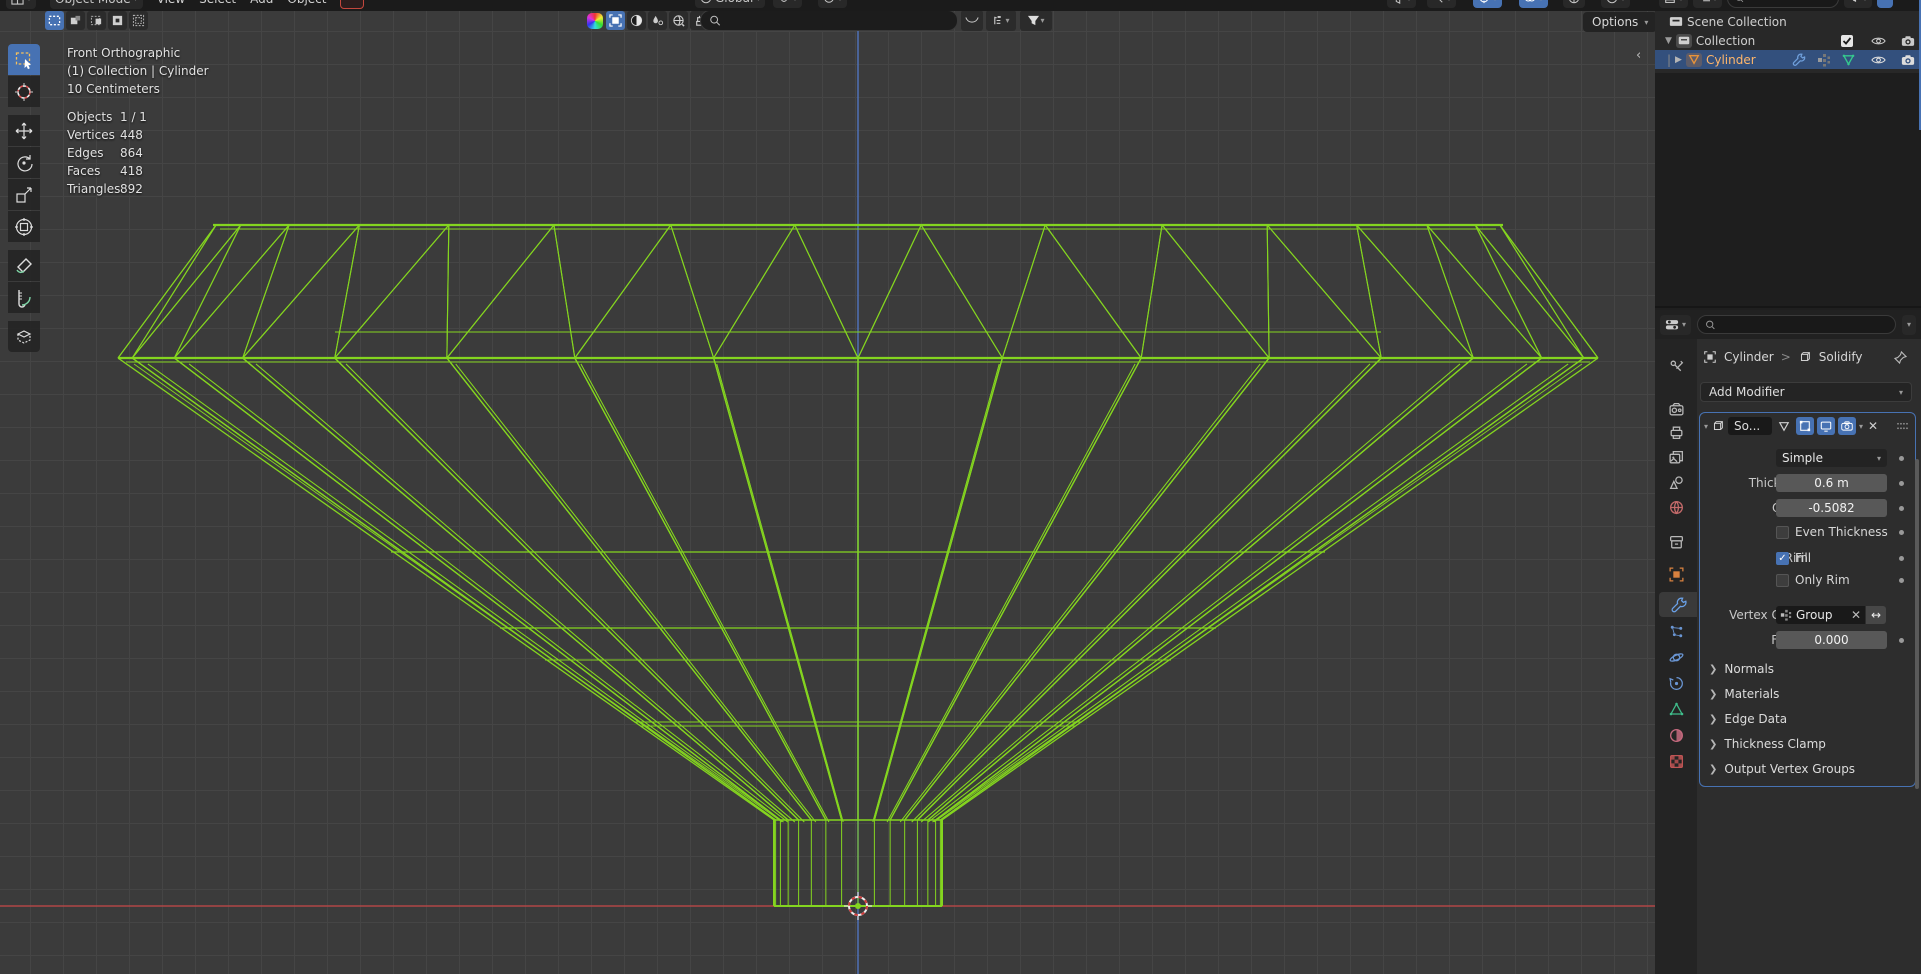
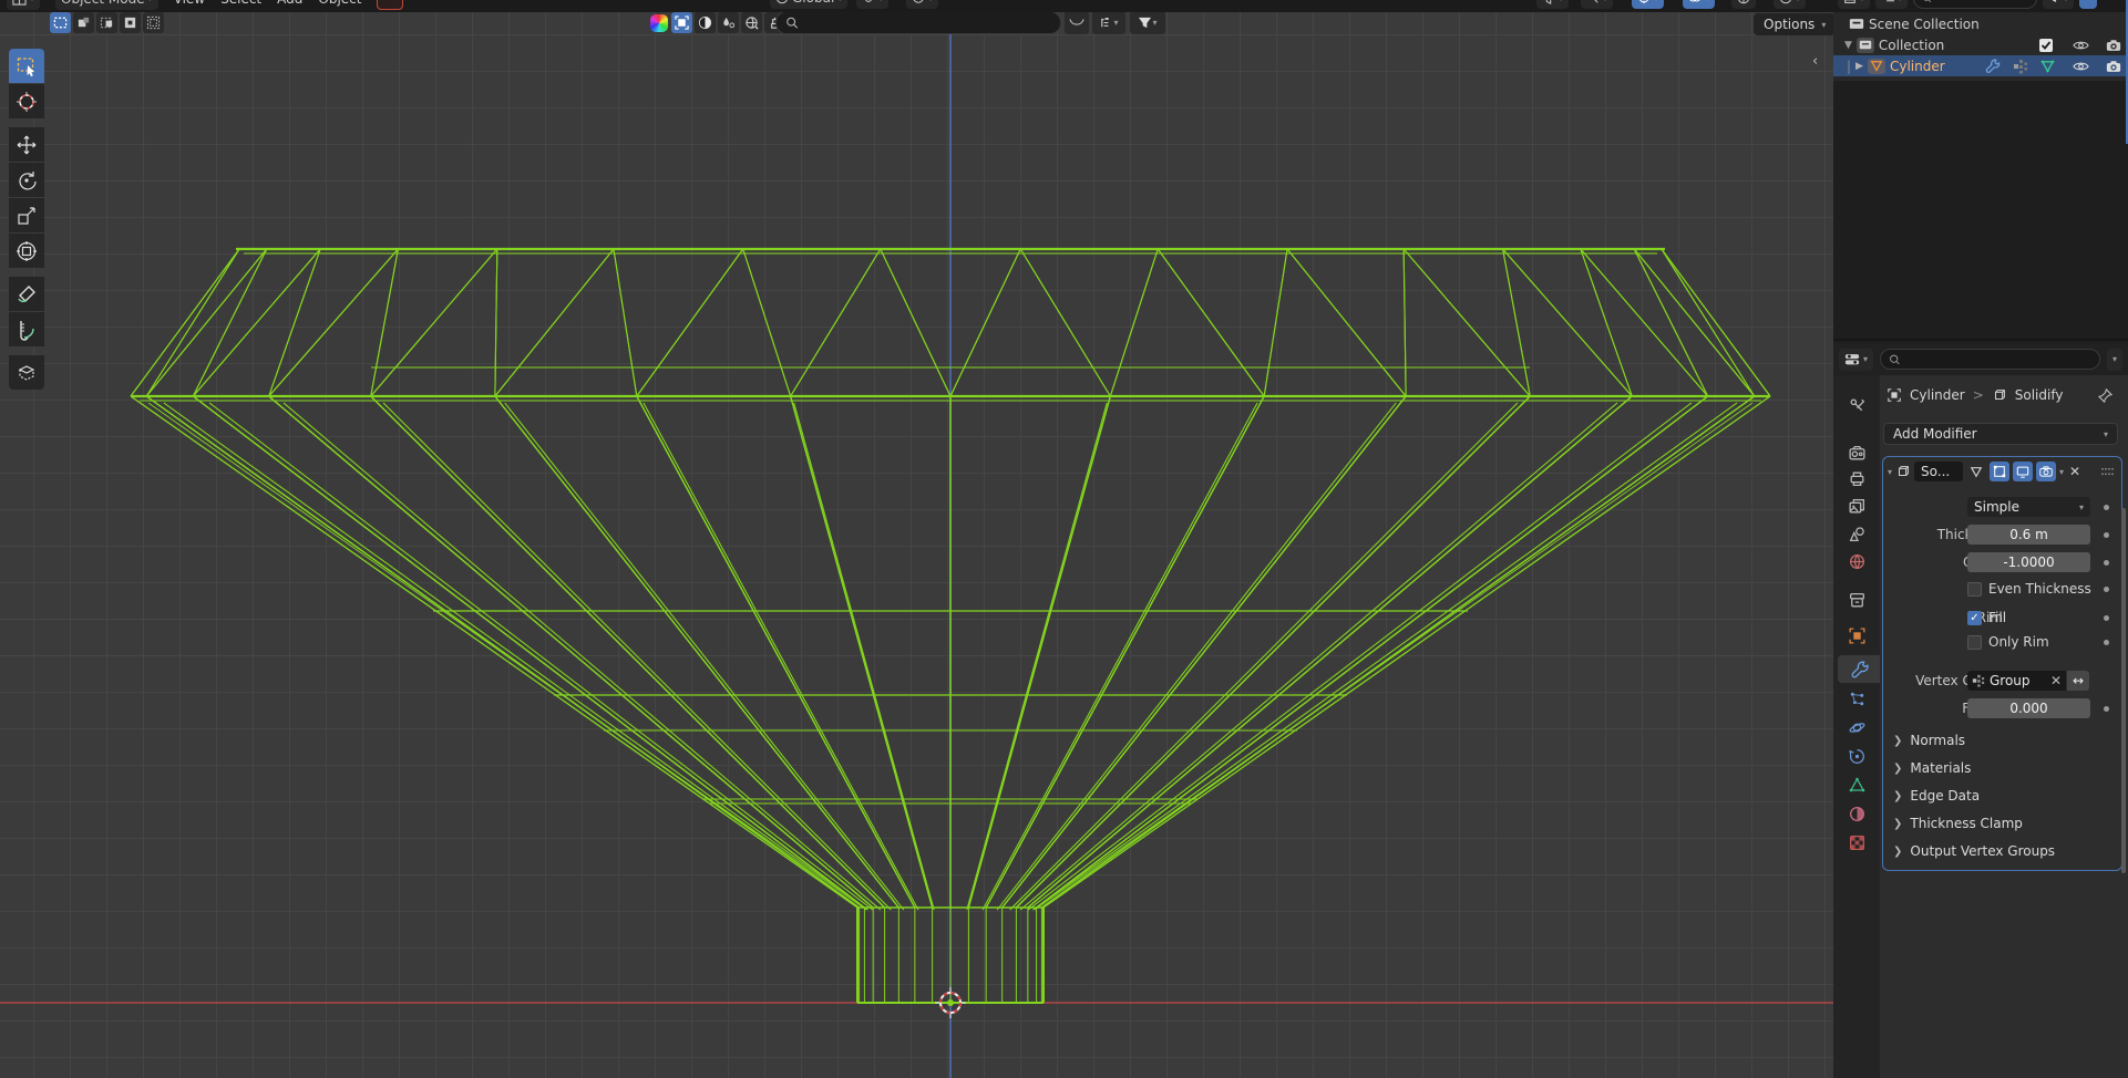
  ▾
  ▾
  Options
  ▾
- Front Orthographic
- (1) Collection | Cylinder
- 10 Centimeters
- Objects
- 1 / 1
- Vertices
- 448
- Edges
- 864
- Faces
- 418
- Triangles
- 892
  ‹
  Scene Collection
  ▼
  Collection
  |
  ▶
  Cylinder
  ▾
  ▾
  Cylinder
  >
  Solidify
  Add Modifier
  ▾
  ▾
  So...
  ▾
  ✕
  Simple
  ▾
  0.6 m
- -0.5082
+ -1.0000
  Even Thickness
  ✓
  Fill
  Only Rim
  Group
  ✕
  ↔
  0.000
  ❯
  Normals
  ❯
  Materials
  ❯
  Edge Data
  ❯
  Thickness Clamp
  ❯
  Output Vertex Groups
